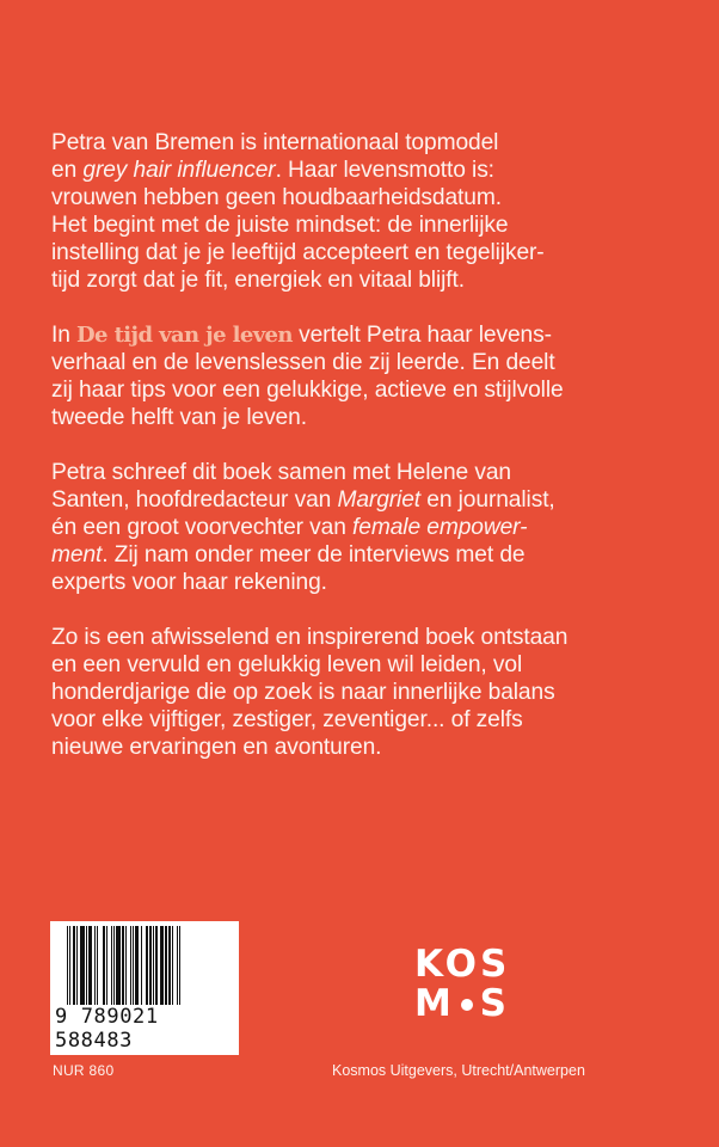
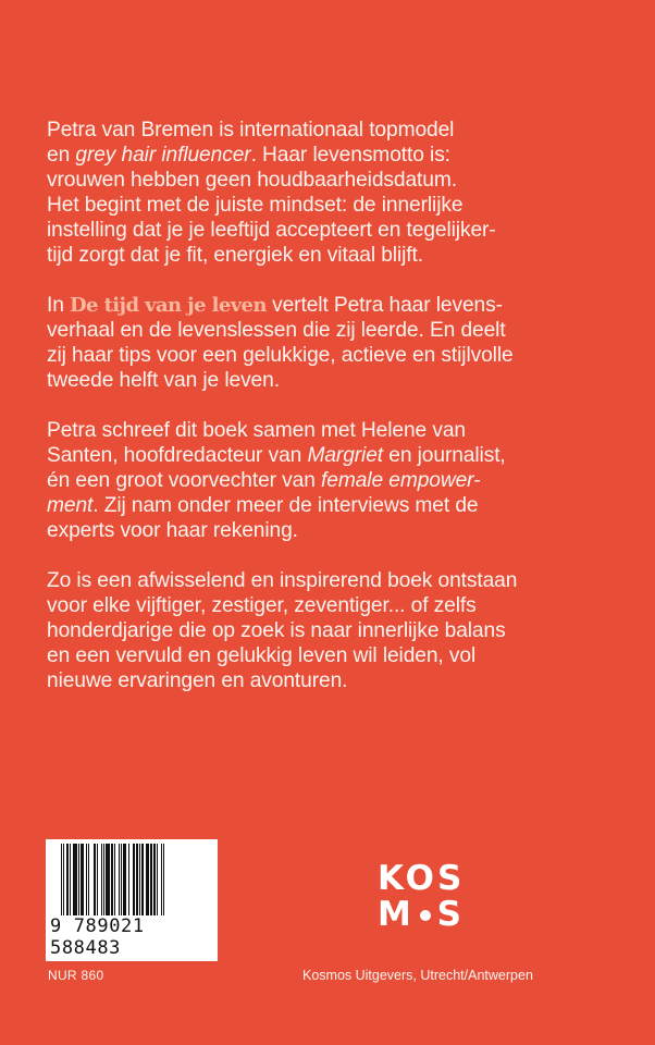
  Petra van Bremen is internationaal topmodel
  en grey hair influencer. Haar levensmotto is:
  vrouwen hebben geen houdbaarheidsdatum.
  Het begint met de juiste mindset: de innerlijke
  instelling dat je je leeftijd accepteert en tegelijker-
  tijd zorgt dat je fit, energiek en vitaal blijft.
  In De tijd van je leven vertelt Petra haar levens-
  verhaal en de levenslessen die zij leerde. En deelt
  zij haar tips voor een gelukkige, actieve en stijlvolle
  tweede helft van je leven.
  Petra schreef dit boek samen met Helene van
  Santen, hoofdredacteur van Margriet en journalist,
  én een groot voorvechter van female empower-
  ment. Zij nam onder meer de interviews met de
  experts voor haar rekening.
  Zo is een afwisselend en inspirerend boek ontstaan
- en een vervuld en gelukkig leven wil leiden, vol
+ voor elke vijftiger, zestiger, zeventiger... of zelfs
  honderdjarige die op zoek is naar innerlijke balans
- voor elke vijftiger, zestiger, zeventiger... of zelfs
+ en een vervuld en gelukkig leven wil leiden, vol
  nieuwe ervaringen en avonturen.
  9 789021 588483
  NUR 860
  KOS
  M
  S
  Kosmos Uitgevers, Utrecht/Antwerpen
